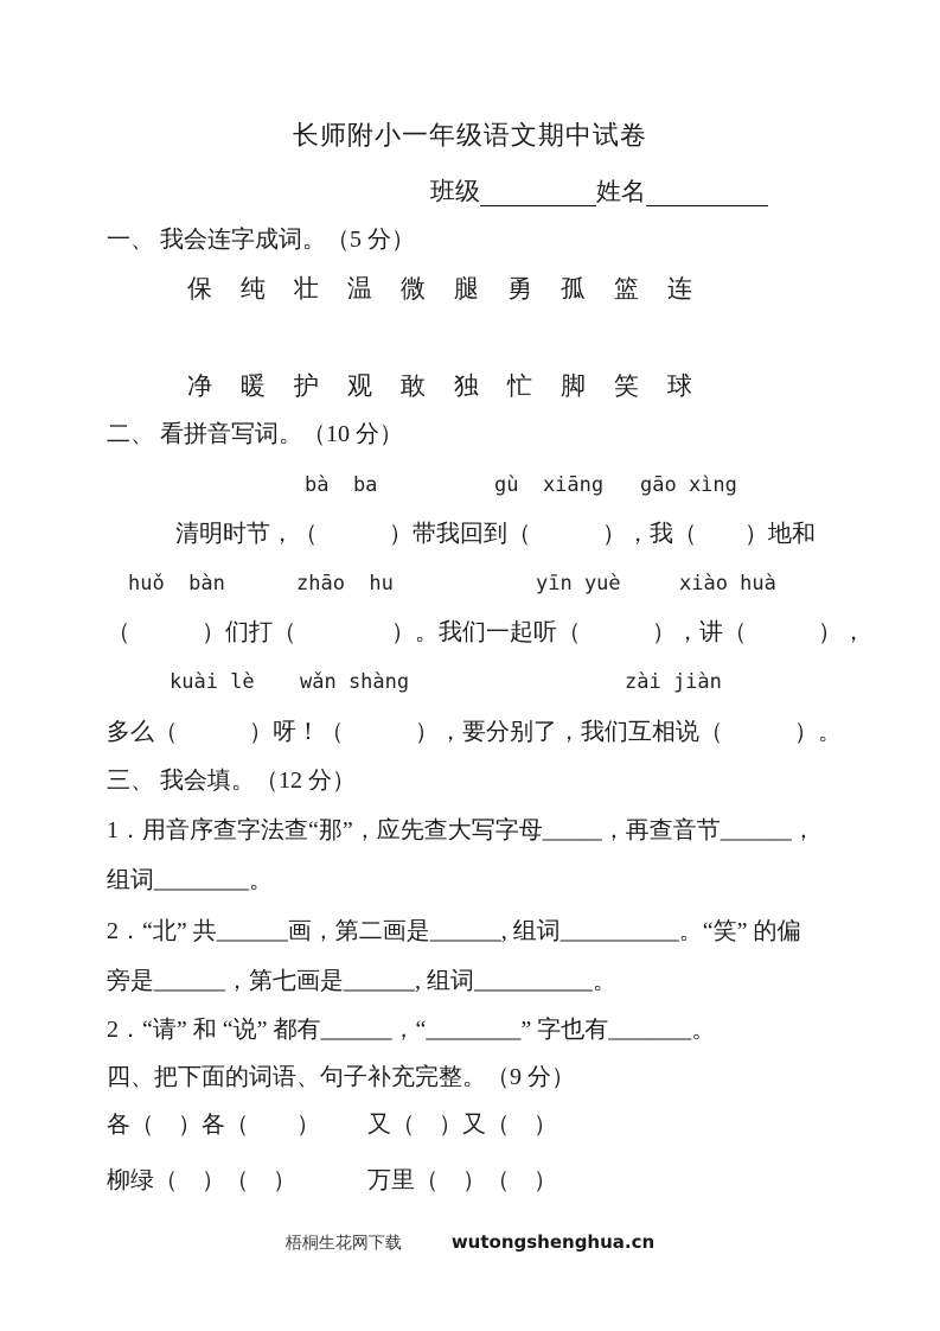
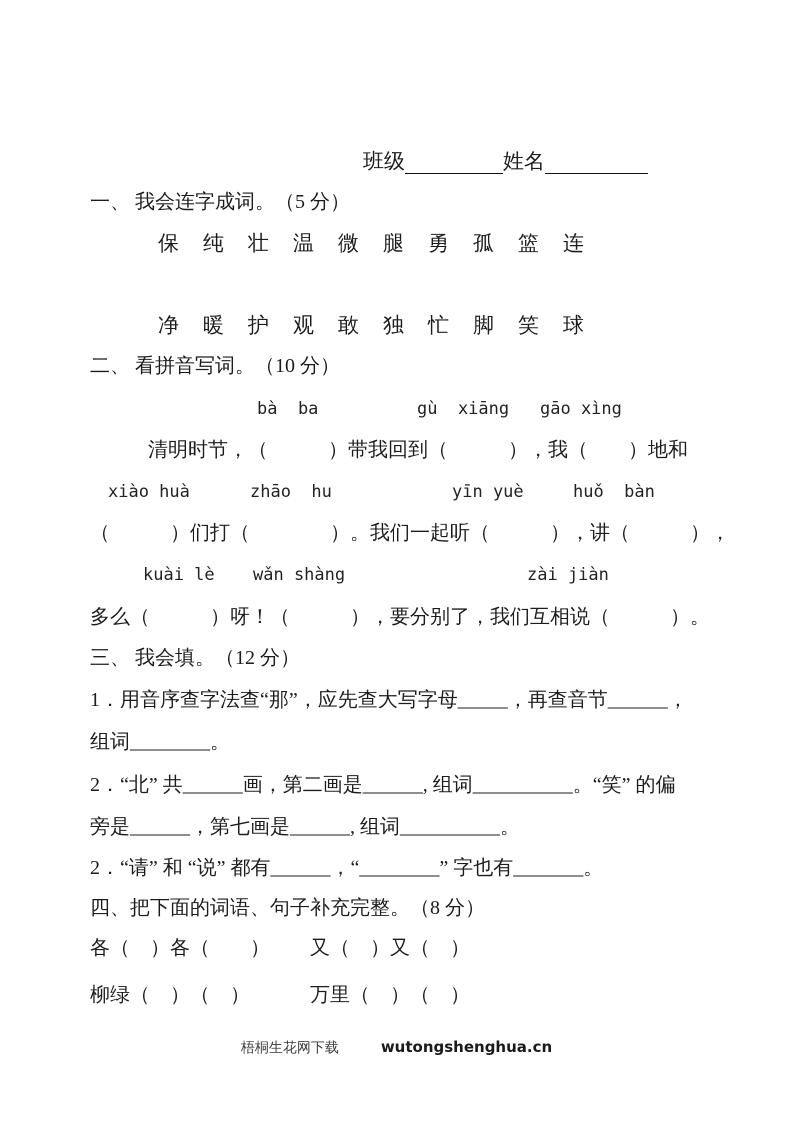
- 长师附小一年级语文期中试卷
  班级
  姓名
  一、 我会连字成词。（5 分）
  保
  纯
  壮
  温
  微
  腿
  勇
  孤
  篮
  连
  净
  暖
  护
  观
  敢
  独
  忙
  脚
  笑
  球
  二、 看拼音写词。（10 分）
  bà ba
  gù xiāng
  gāo xìng
  清明时节，（ ）带我回到（ ），我（ ）地和
- huǒ bàn
+ xiào huà
  zhāo hu
  yīn yuè
- xiào huà
+ huǒ bàn
  （ ）们打（ ）。我们一起听（ ），讲（ ），
  kuài lè
  wǎn shàng
  zài jiàn
  多么（ ）呀！（ ），要分别了，我们互相说（ ）。
  三、 我会填。（12 分）
  1．用音序查字法查“那”，应先查大写字母_____，再查音节______，
  组词________。
  2．“北” 共______画，第二画是______, 组词__________。“笑” 的偏
  旁是______，第七画是______, 组词__________。
  2．“请” 和 “说” 都有______，“________” 字也有_______。
- 四、把下面的词语、句子补充完整。（9 分）
+ 四、把下面的词语、句子补充完整。（8 分）
  各（ ）各（ ） 又（ ）又（ ）
  柳绿（ ）（ ） 万里（ ）（ ）
  梧桐生花网下载
  wutongshenghua.cn
